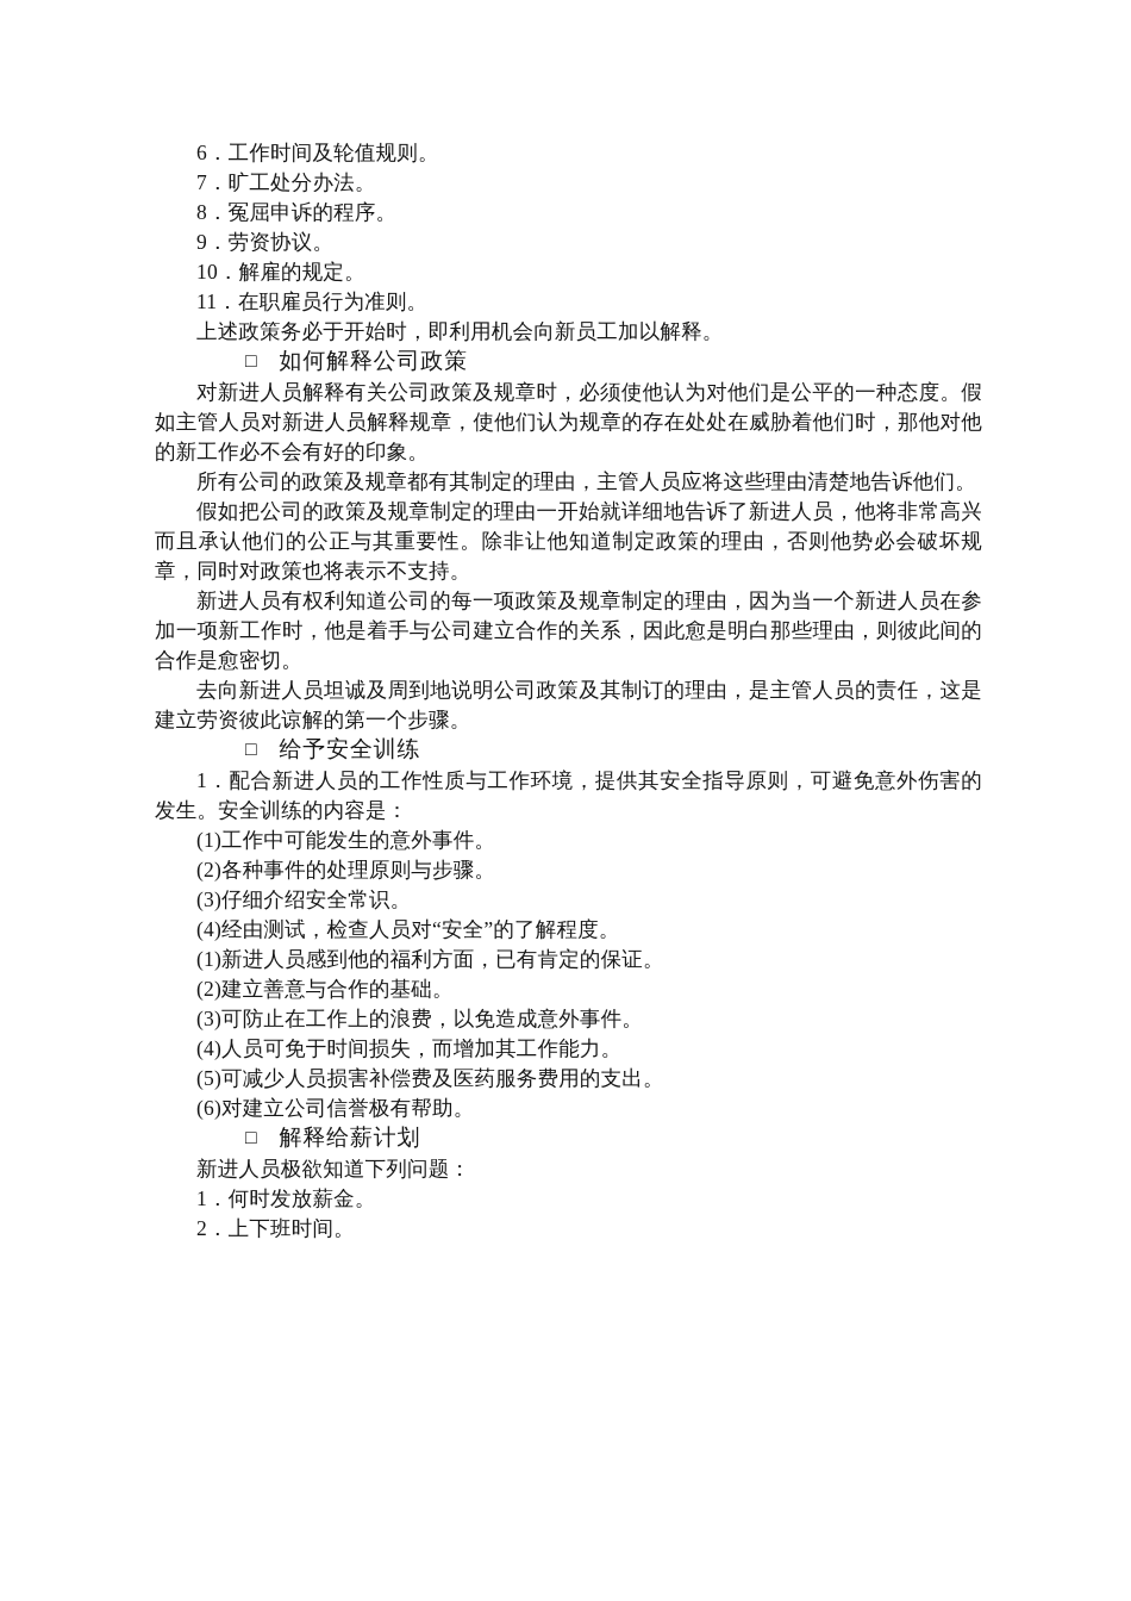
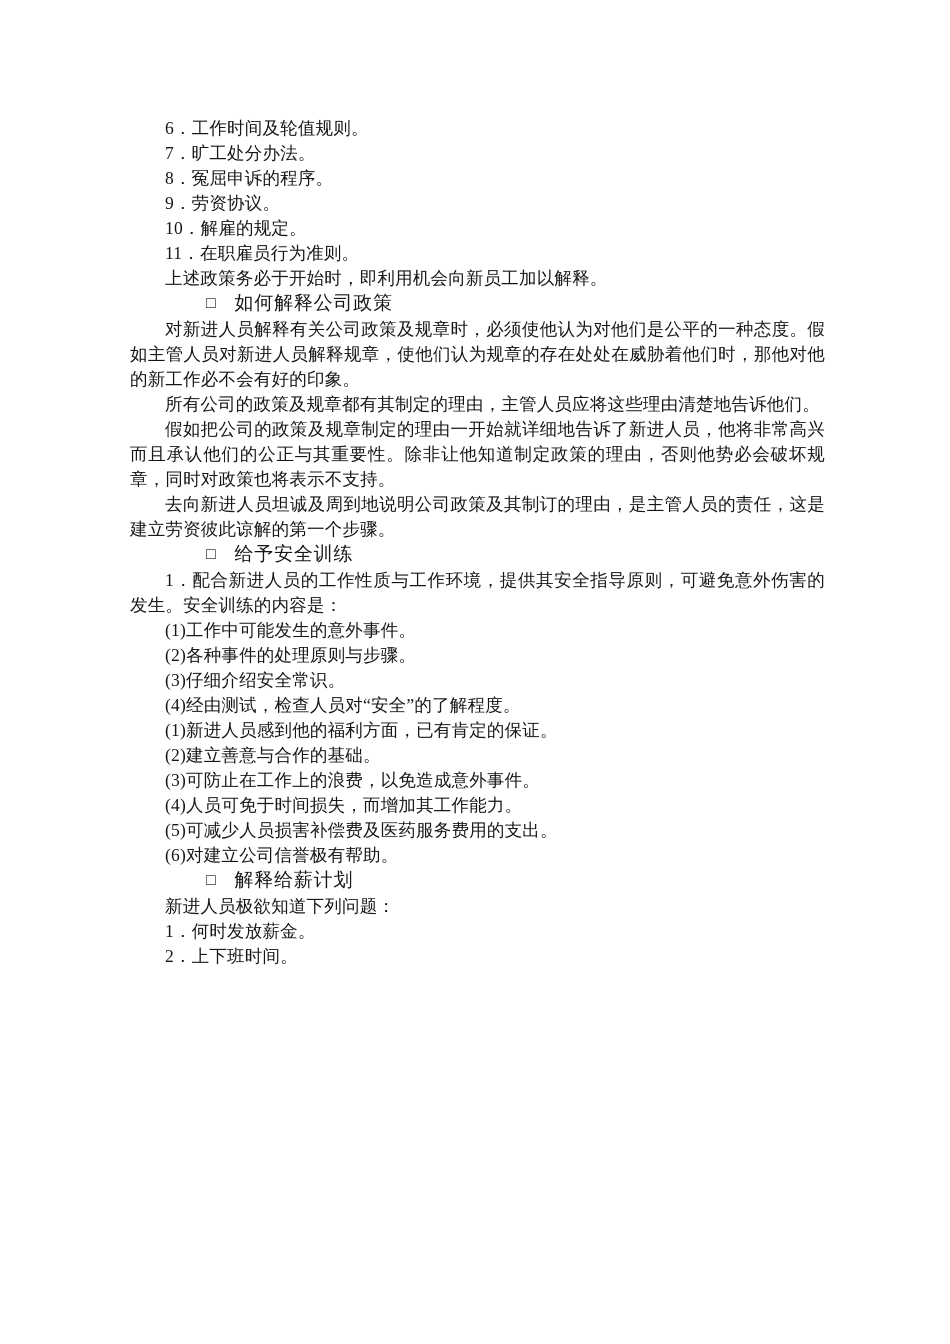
  6．工作时间及轮值规则。
  7．旷工处分办法。
  8．冤屈申诉的程序。
  9．劳资协议。
  10．解雇的规定。
  11．在职雇员行为准则。
  上述政策务必于开始时，即利用机会向新员工加以解释。
  □ 如何解释公司政策
  对新进人员解释有关公司政策及规章时，必须使他认为对他们是公平的一种态度。假如主管人员对新进人员解释规章，使他们认为规章的存在处处在威胁着他们时，那他对他的新工作必不会有好的印象。
  所有公司的政策及规章都有其制定的理由，主管人员应将这些理由清楚地告诉他们。
  假如把公司的政策及规章制定的理由一开始就详细地告诉了新进人员，他将非常高兴而且承认他们的公正与其重要性。除非让他知道制定政策的理由，否则他势必会破坏规章，同时对政策也将表示不支持。
- 新进人员有权利知道公司的每一项政策及规章制定的理由，因为当一个新进人员在参加一项新工作时，他是着手与公司建立合作的关系，因此愈是明白那些理由，则彼此间的合作是愈密切。
  去向新进人员坦诚及周到地说明公司政策及其制订的理由，是主管人员的责任，这是建立劳资彼此谅解的第一个步骤。
  □ 给予安全训练
  1．配合新进人员的工作性质与工作环境，提供其安全指导原则，可避免意外伤害的发生。安全训练的内容是：
  (1)工作中可能发生的意外事件。
  (2)各种事件的处理原则与步骤。
  (3)仔细介绍安全常识。
  (4)经由测试，检查人员对“安全”的了解程度。
  (1)新进人员感到他的福利方面，已有肯定的保证。
  (2)建立善意与合作的基础。
  (3)可防止在工作上的浪费，以免造成意外事件。
  (4)人员可免于时间损失，而增加其工作能力。
  (5)可减少人员损害补偿费及医药服务费用的支出。
  (6)对建立公司信誉极有帮助。
  □ 解释给薪计划
  新进人员极欲知道下列问题：
  1．何时发放薪金。
  2．上下班时间。
